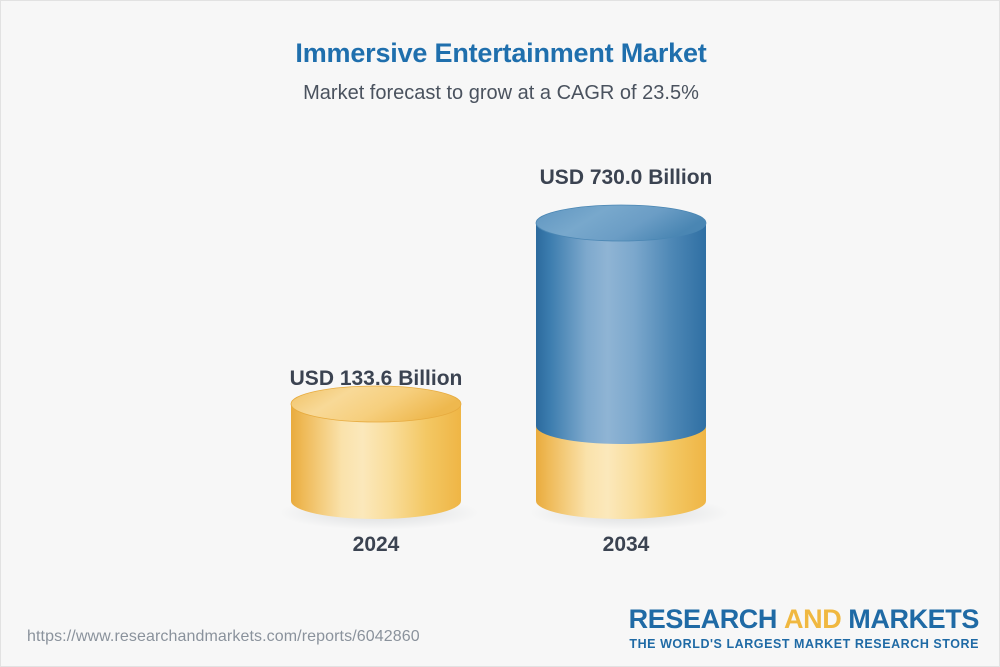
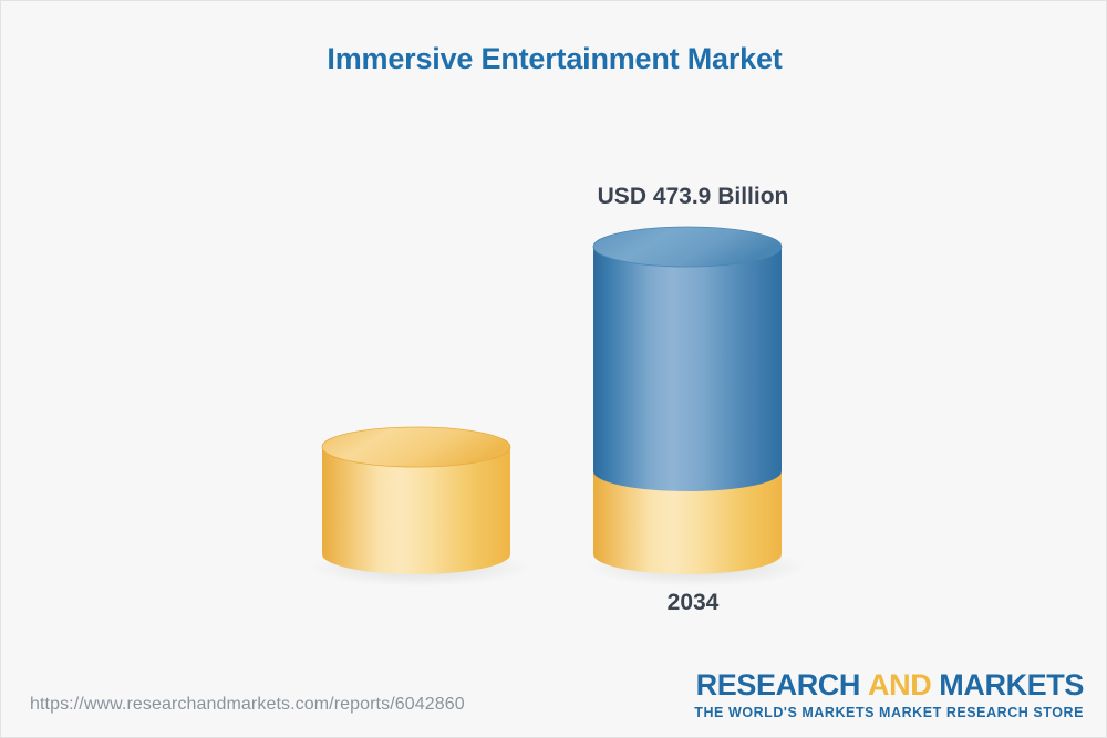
  Immersive Entertainment Market
- Market forecast to grow at a CAGR of 23.5%
- USD 133.6 Billion
- USD 730.0 Billion
+ USD 473.9 Billion
- 2024
  2034
  https://www.researchandmarkets.com/reports/6042860
  RESEARCH AND MARKETS
- THE WORLD'S LARGEST MARKET RESEARCH STORE
+ THE WORLD'S MARKETS MARKET RESEARCH STORE
